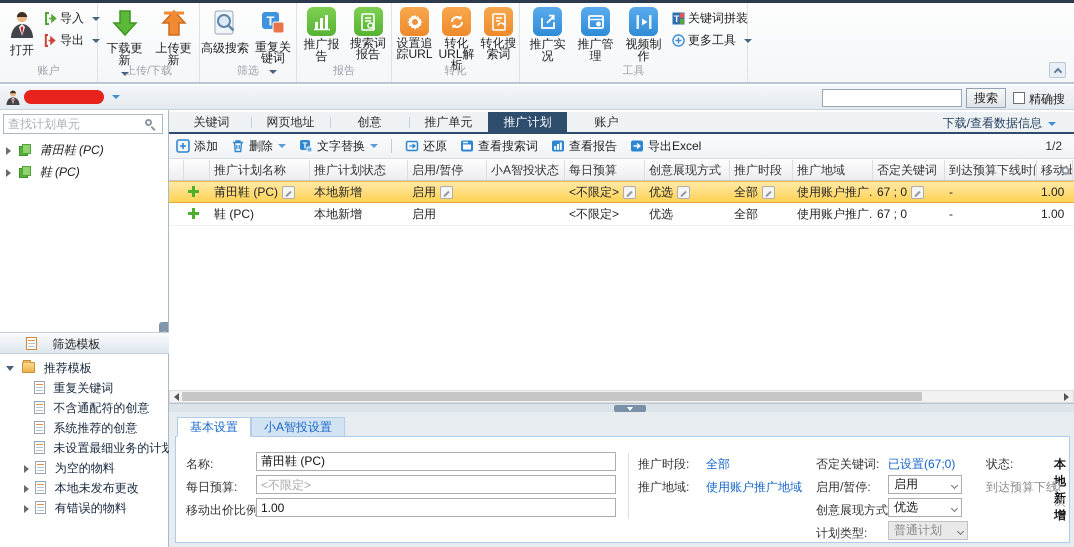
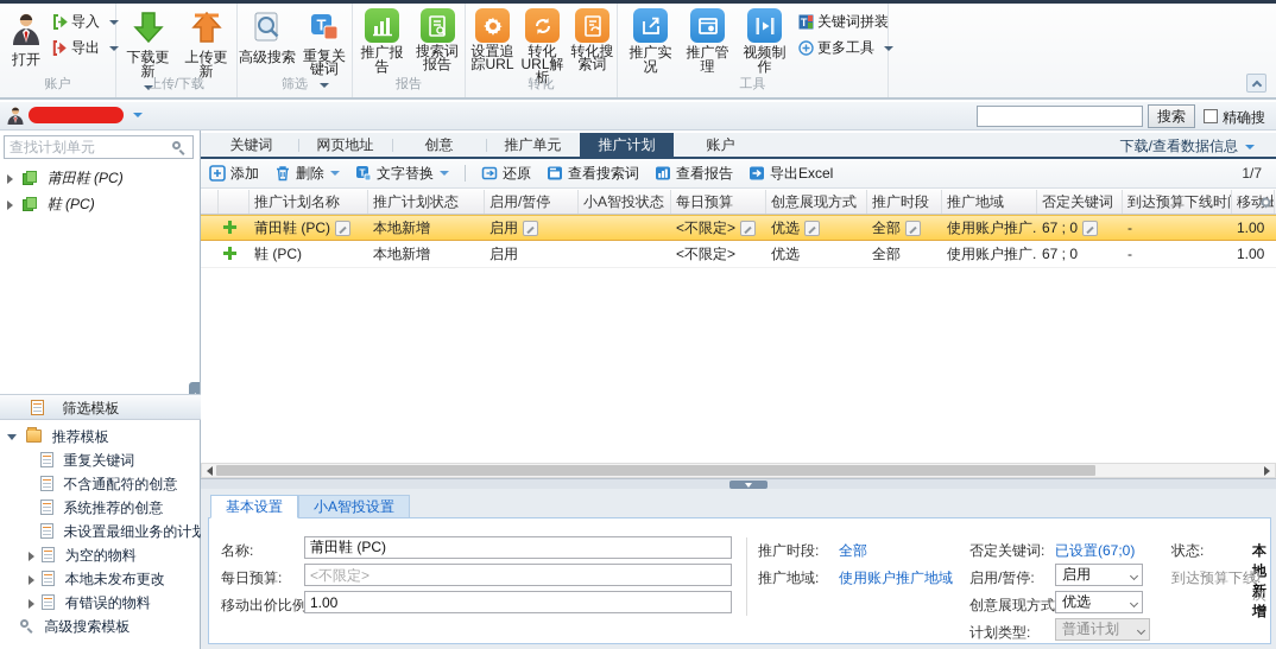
  打开
  导入
  导出
  账户
  下载更新
  上传更新
  上传/下载
  高级搜索
  T
  重复关键词
  筛选
  推广报告
  搜索词报告
  报告
  设置追踪URL
  转化URL解析
  转化搜索词
  转化
  推广实况
  推广管理
  视频制作
  T
  关键词拼装
  更多工具
  工具
  搜索
  精确搜
  查找计划单元
  莆田鞋 (PC)
  鞋 (PC)
  筛选模板
  推荐模板
  重复关键词
  不含通配符的创意
  系统推荐的创意
  未设置最细业务的计划
  为空的物料
  本地未发布更改
  有错误的物料
+ 高级搜索模板
  关键词
  网页地址
  创意
  推广单元
  推广计划
  账户
  下载/查看数据信息
  添加
  删除
  T
  文字替换
  还原
  查看搜索词
  查看报告
  导出Excel
- 1/2
+ 1/7
  推广计划名称
  推广计划状态
  启用/暂停
  小A智投状态
  每日预算
  创意展现方式
  推广时段
  推广地域
  否定关键词
  到达预算下线时
  莆田鞋 (PC)
  本地新增
  启用
  <不限定>
  优选
  全部
  使用账户推广.
  67 ; 0
  -
  1.00
  鞋 (PC)
  本地新增
  启用
  <不限定>
  优选
  全部
  使用账户推广.
  67 ; 0
  -
  1.00
  基本设置
  小A智投设置
  名称:
  莆田鞋 (PC)
  每日预算:
  <不限定>
  移动出价比例
  1.00
  推广时段:
  全部
  推广地域:
  使用账户推广地域
  否定关键词:
  已设置(67;0)
  启用/暂停:
  启用
  创意展现方式
  优选
  计划类型:
  普通计划
  状态:
  本地新增
  到达预算下线:
  0 次
